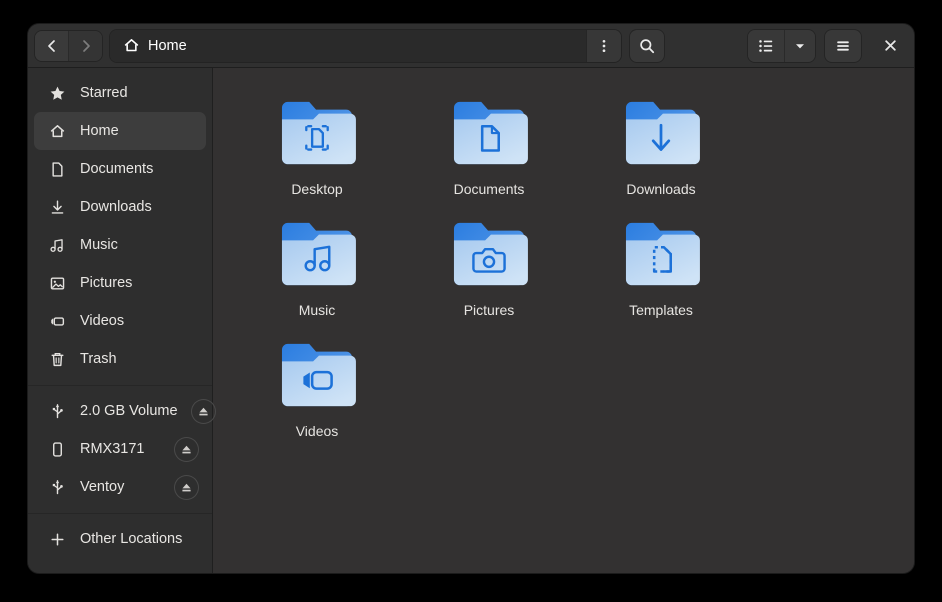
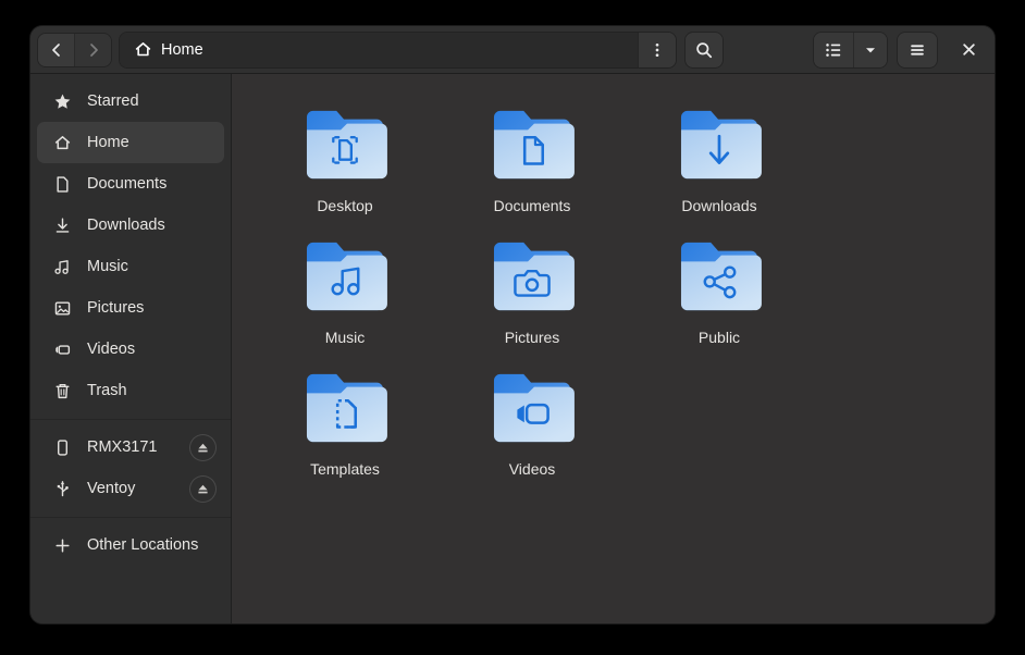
  Home
  Starred
  Home
  Documents
  Downloads
  Music
  Pictures
  Videos
  Trash
- 2.0 GB Volume
  RMX3171
  Ventoy
  Other Locations
  Desktop
  Documents
  Downloads
  Music
  Pictures
+ Public
  Templates
  Videos
